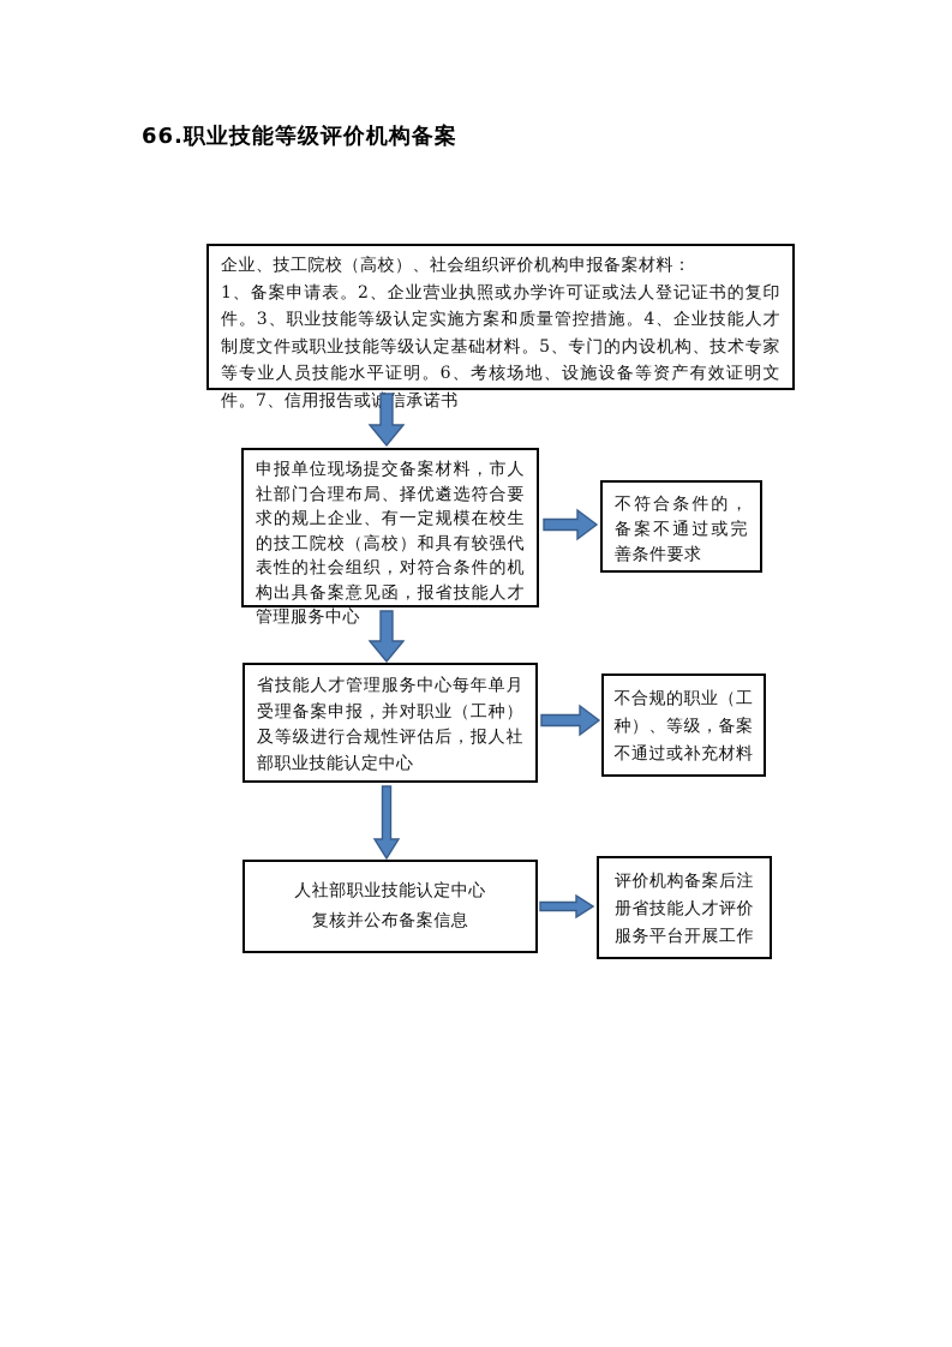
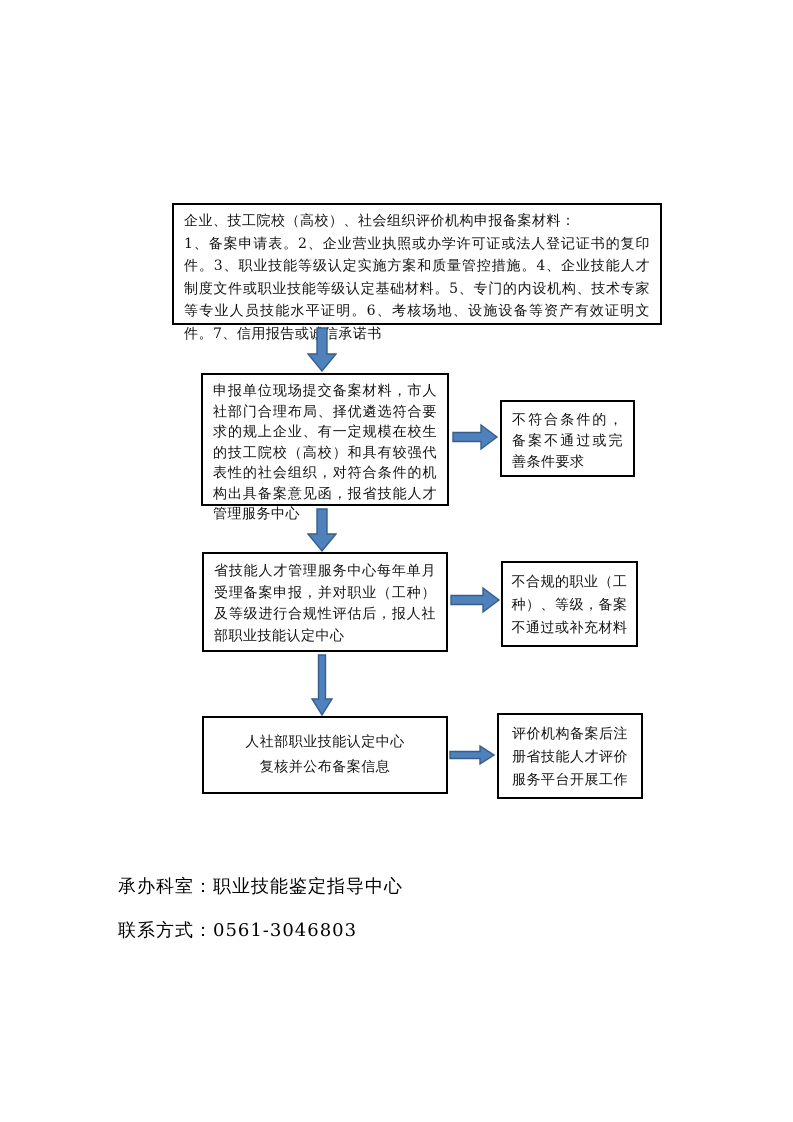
- 66.职业技能等级评价机构备案
  企业、技工院校（高校）、社会组织评价机构申报备案材料：
  1、备案申请表。2、企业营业执照或办学许可证或法人登记证书的复印件。3、职业技能等级认定实施方案和质量管控措施。4、企业技能人才制度文件或职业技能等级认定基础材料。5、专门的内设机构、技术专家等专业人员技能水平证明。6、考核场地、设施设备等资产有效证明文件。7、信用报告或信承诺书
  申报单位现场提交备案材料，市人社部门合理布局、择优遴选符合要求的规上企业、有一定规模在校生的技工院校（高校）和具有较强代表性的社会组织，对符合条件的机构出具备案意见函，报省技能人才管理服务中心
  不符合条件的，备案不通过或完善条件要求
  省技能人才管理服务中心每年单月受理备案申报，并对职业（工种）及等级进行合规性评估后，报人社部职业技能认定中心
  不合规的职业（工种）、等级，备案不通过或补充材料
  人社部职业技能认定中心
  复核并公布备案信息
  评价机构备案后注册省技能人才评价服务平台开展工作
+ 承办科室：职业技能鉴定指导中心
+ 联系方式：0561-3046803
